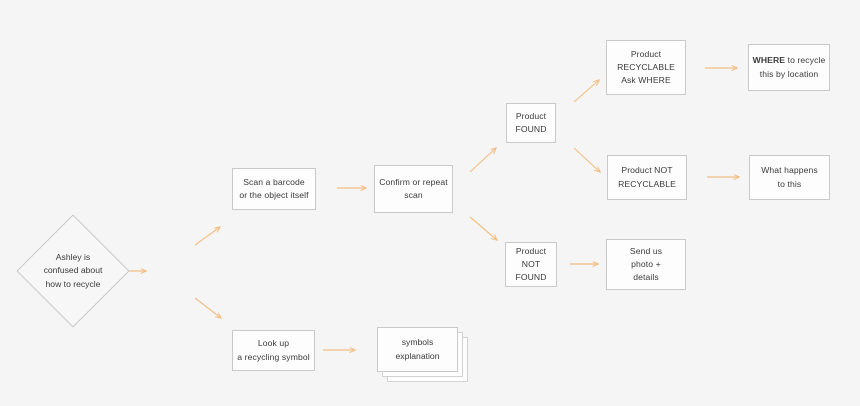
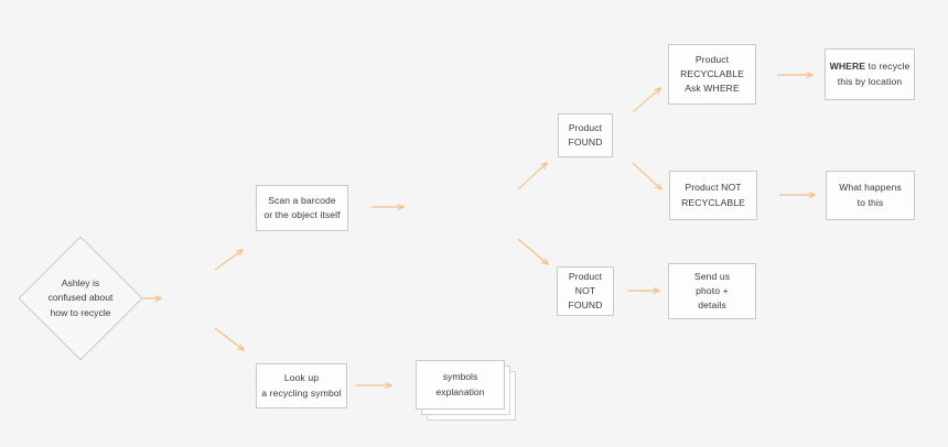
  Ashley is
  confused about
  how to recycle
  Scan a barcode
  or the object itself
- Confirm or repeat
- scan
  Product
  FOUND
  Product
  NOT
  FOUND
  Product
  RECYCLABLE
  Ask WHERE
  WHERE to recycle
  this by location
  Product NOT
  RECYCLABLE
  What happens
  to this
  Send us
  photo +
  details
  Look up
  a recycling symbol
  symbols
  explanation
